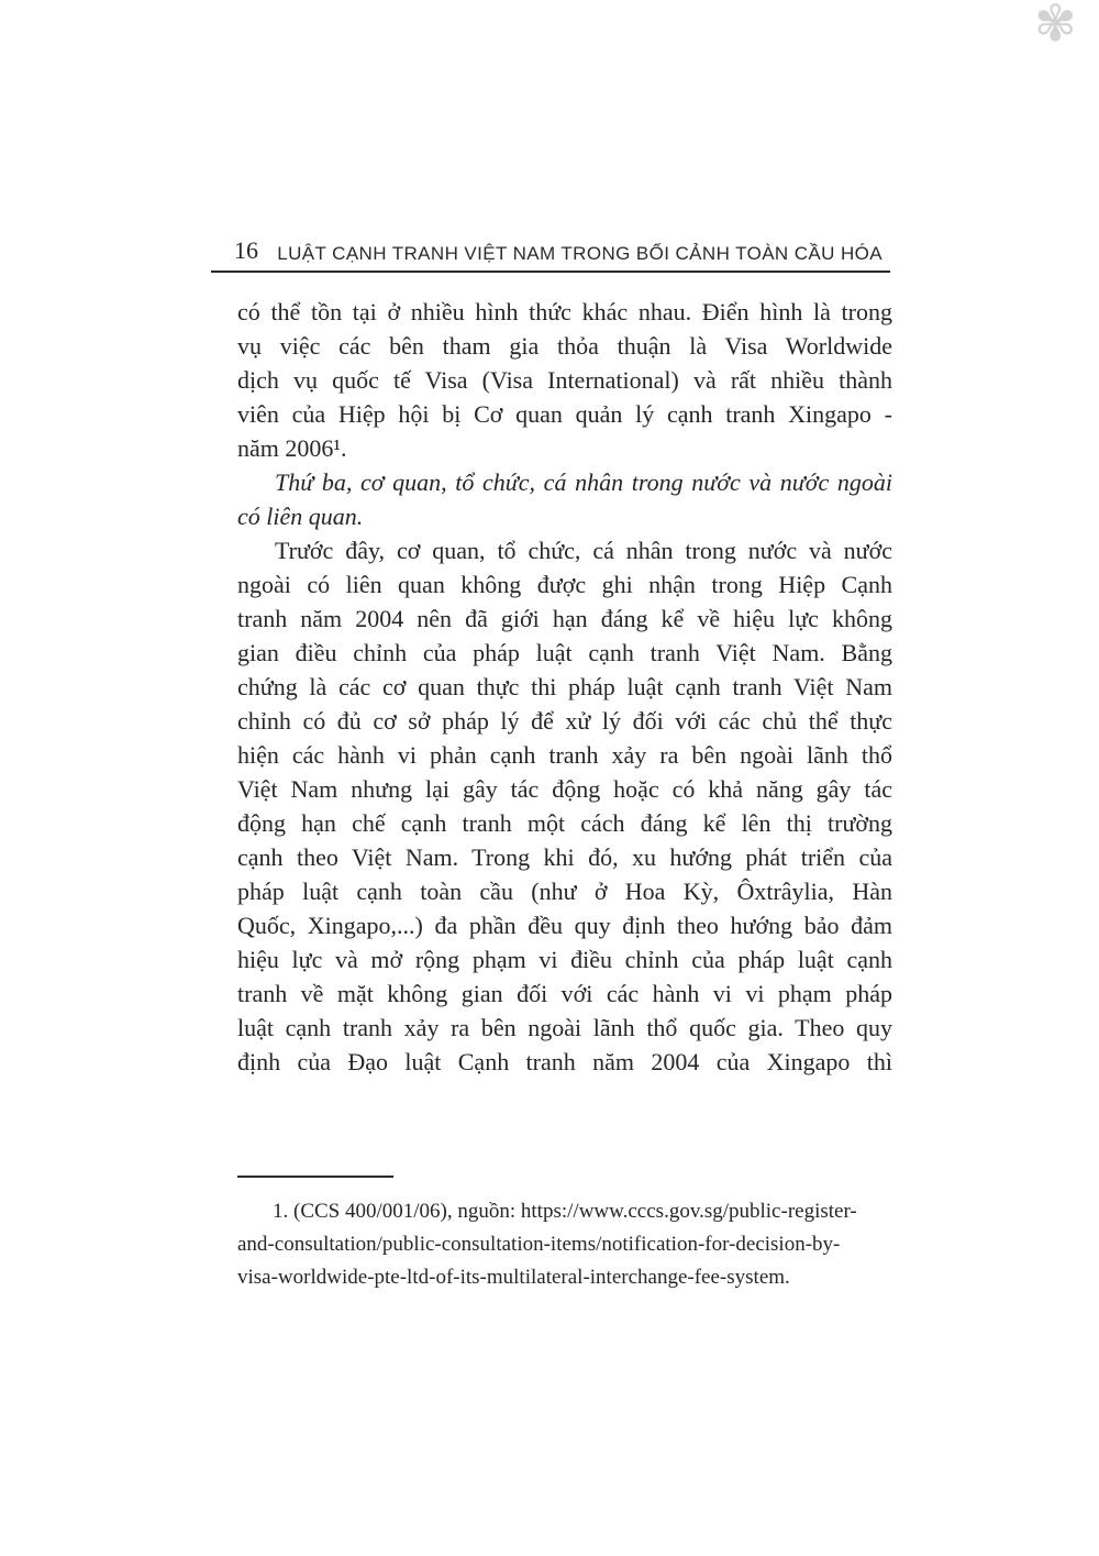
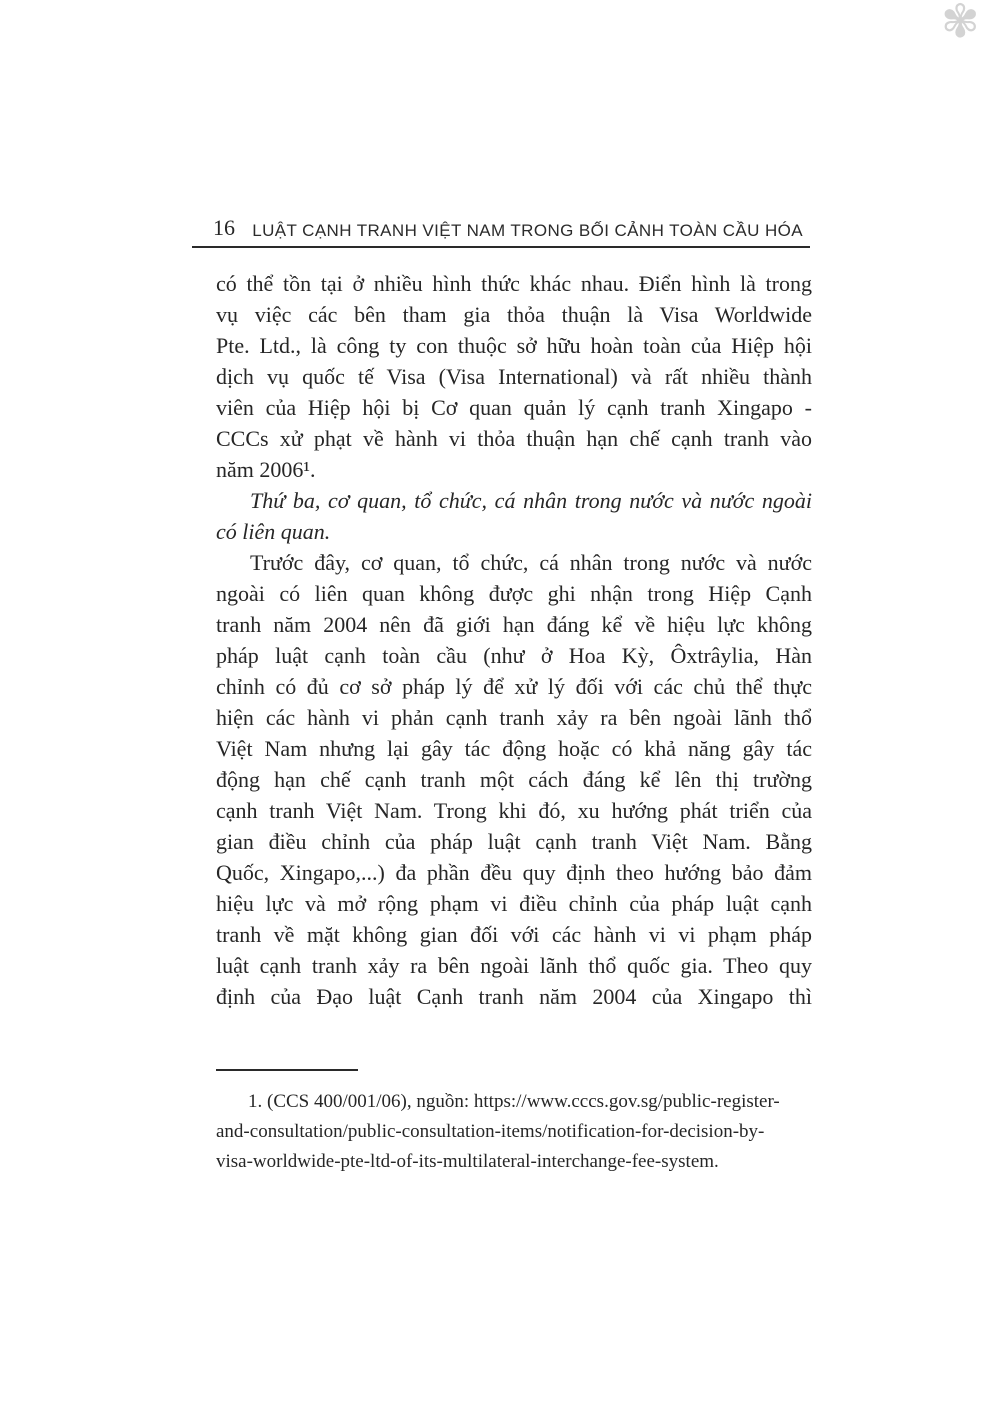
  ✾
  16
  LUẬT CẠNH TRANH VIỆT NAM TRONG BỐI CẢNH TOÀN CẦU HÓA
  có thể tồn tại ở nhiều hình thức khác nhau. Điển hình là trong
  vụ việc các bên tham gia thỏa thuận là Visa Worldwide
+ Pte. Ltd., là công ty con thuộc sở hữu hoàn toàn của Hiệp hội
  dịch vụ quốc tế Visa (Visa International) và rất nhiều thành
  viên của Hiệp hội bị Cơ quan quản lý cạnh tranh Xingapo -
+ CCCs xử phạt về hành vi thỏa thuận hạn chế cạnh tranh vào
  năm 2006¹.
  Thứ ba, cơ quan, tổ chức, cá nhân trong nước và nước ngoài
  có liên quan.
  Trước đây, cơ quan, tổ chức, cá nhân trong nước và nước
  ngoài có liên quan không được ghi nhận trong Hiệp Cạnh
  tranh năm 2004 nên đã giới hạn đáng kể về hiệu lực không
- gian điều chỉnh của pháp luật cạnh tranh Việt Nam. Bằng
+ pháp luật cạnh toàn cầu (như ở Hoa Kỳ, Ôxtrâylia, Hàn
- chứng là các cơ quan thực thi pháp luật cạnh tranh Việt Nam
  chỉnh có đủ cơ sở pháp lý để xử lý đối với các chủ thể thực
  hiện các hành vi phản cạnh tranh xảy ra bên ngoài lãnh thổ
  Việt Nam nhưng lại gây tác động hoặc có khả năng gây tác
  động hạn chế cạnh tranh một cách đáng kể lên thị trường
- cạnh theo Việt Nam. Trong khi đó, xu hướng phát triển của
+ cạnh tranh Việt Nam. Trong khi đó, xu hướng phát triển của
- pháp luật cạnh toàn cầu (như ở Hoa Kỳ, Ôxtrâylia, Hàn
+ gian điều chỉnh của pháp luật cạnh tranh Việt Nam. Bằng
  Quốc, Xingapo,...) đa phần đều quy định theo hướng bảo đảm
  hiệu lực và mở rộng phạm vi điều chỉnh của pháp luật cạnh
  tranh về mặt không gian đối với các hành vi vi phạm pháp
  luật cạnh tranh xảy ra bên ngoài lãnh thổ quốc gia. Theo quy
  định của Đạo luật Cạnh tranh năm 2004 của Xingapo thì
  1. (CCS 400/001/06), nguồn: https://www.cccs.gov.sg/public-register-
  and-consultation/public-consultation-items/notification-for-decision-by-
  visa-worldwide-pte-ltd-of-its-multilateral-interchange-fee-system.
